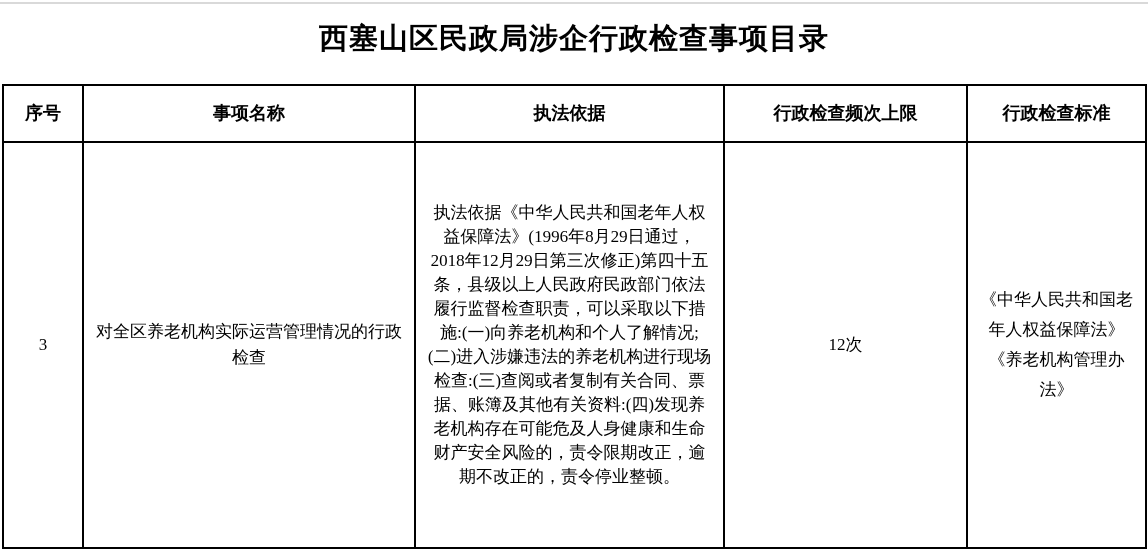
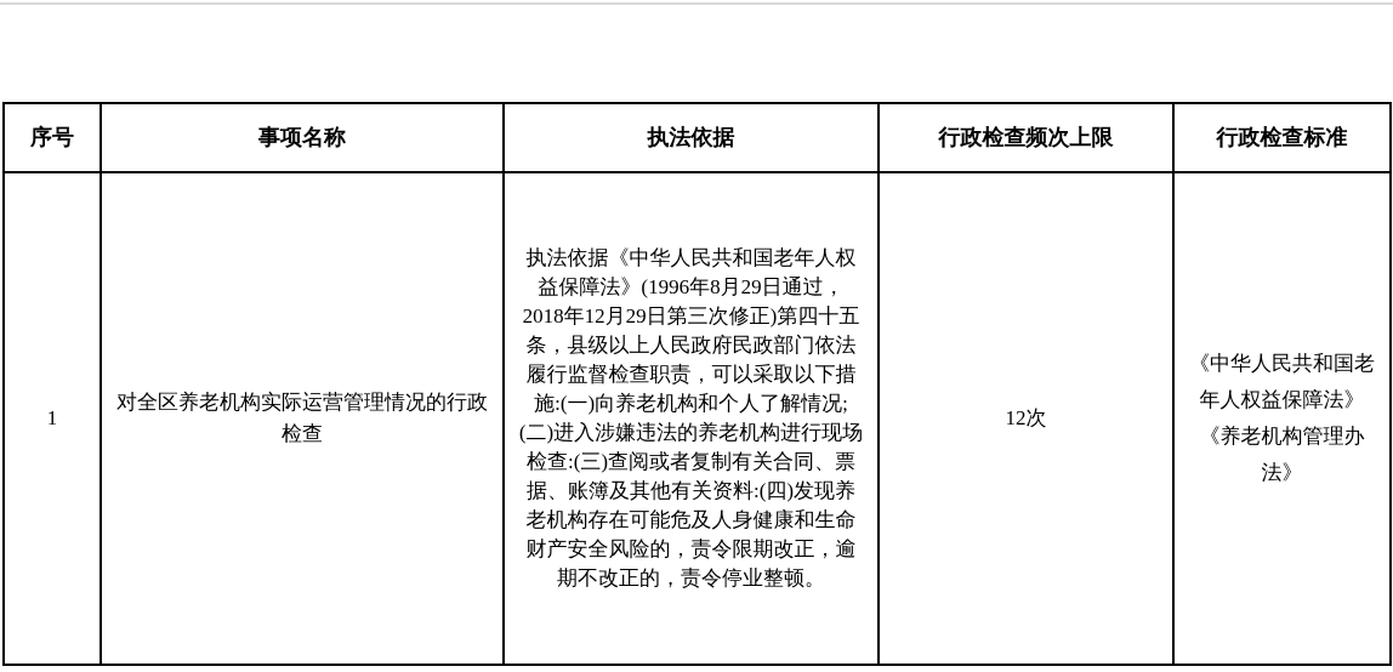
- 西塞山区民政局涉企行政检查事项目录
  序号	事项名称	执法依据	行政检查频次上限	行政检查标准
- 3	对全区养老机构实际运营管理情况的行政检查	执法依据《中华人民共和国老年人权益保障法》(1996年8月29日通过，2018年12月29日第三次修正)第四十五条，县级以上人民政府民政部门依法履行监督检查职责，可以采取以下措施:(一)向养老机构和个人了解情况;(二)进入涉嫌违法的养老机构进行现场检查:(三)查阅或者复制有关合同、票据、账簿及其他有关资料:(四)发现养老机构存在可能危及人身健康和生命财产安全风险的，责令限期改正，逾期不改正的，责令停业整顿。	12次	《中华人民共和国老年人权益保障法》《养老机构管理办法》
+ 1	对全区养老机构实际运营管理情况的行政检查	执法依据《中华人民共和国老年人权益保障法》(1996年8月29日通过，2018年12月29日第三次修正)第四十五条，县级以上人民政府民政部门依法履行监督检查职责，可以采取以下措施:(一)向养老机构和个人了解情况;(二)进入涉嫌违法的养老机构进行现场检查:(三)查阅或者复制有关合同、票据、账簿及其他有关资料:(四)发现养老机构存在可能危及人身健康和生命财产安全风险的，责令限期改正，逾期不改正的，责令停业整顿。	12次	《中华人民共和国老年人权益保障法》《养老机构管理办法》
